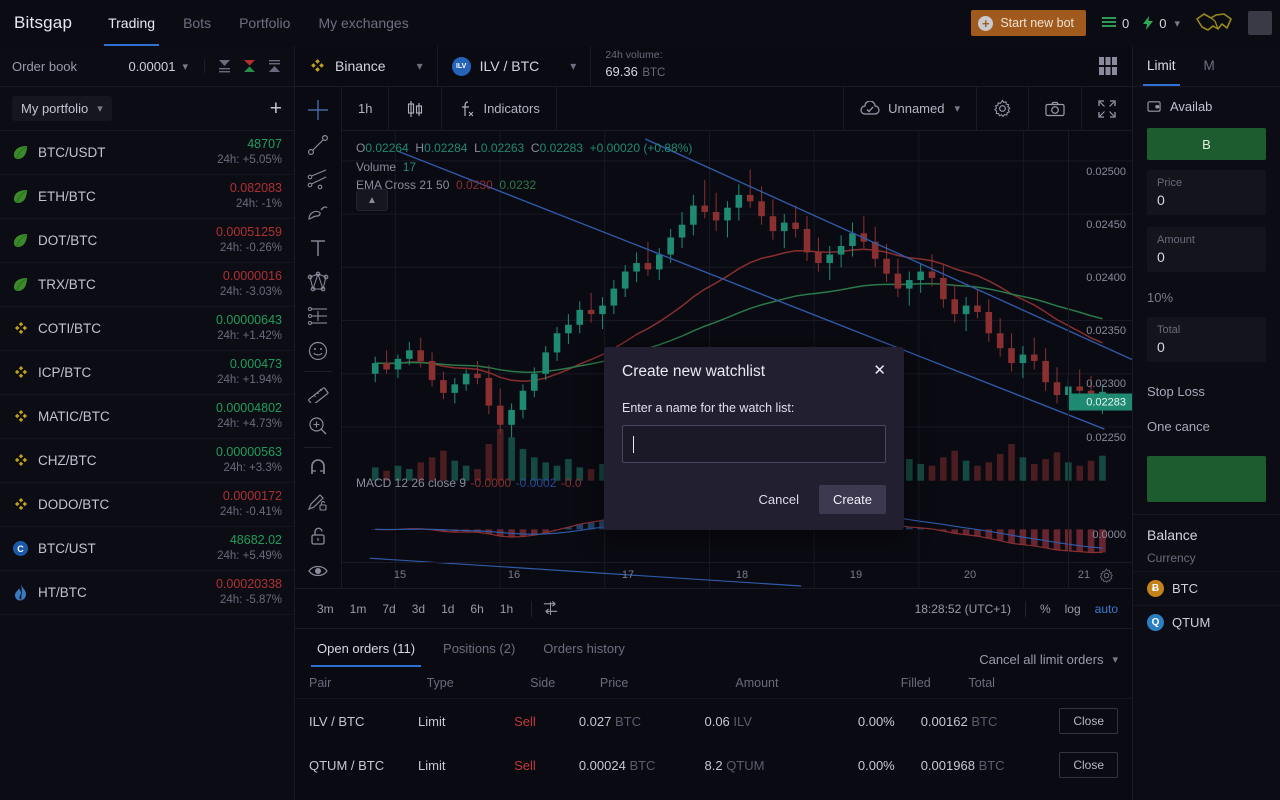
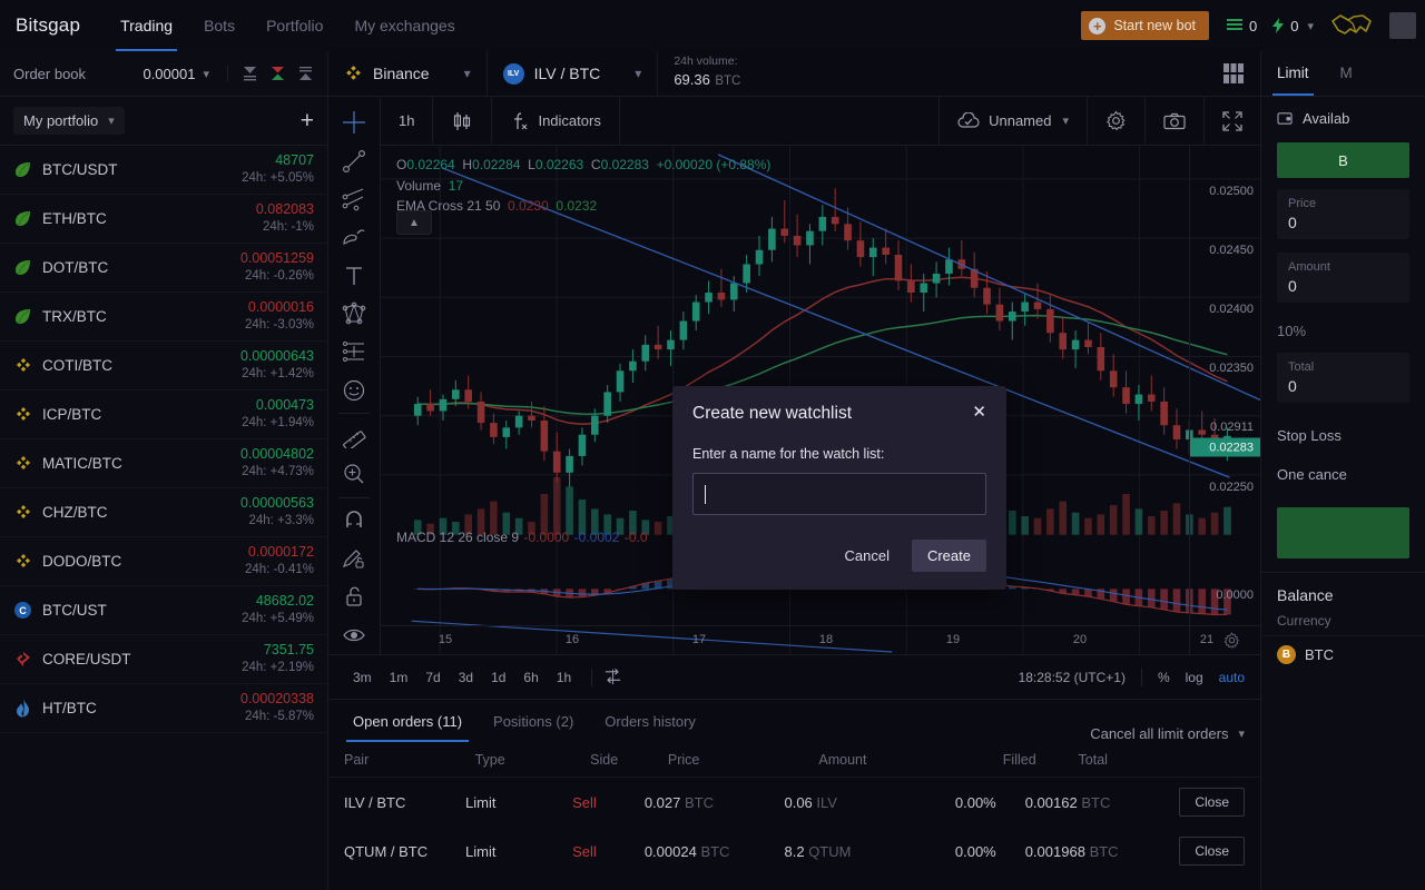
  Bitsgap
  Trading
  Bots
  Portfolio
  My exchanges
  +
  Start new bot
  0
  0
  ▾
  Order book
  0.00001
  ▾
  My portfolio
  ▾
  +
  BTC/USDT
  48707
  24h: +5.05%
  ETH/BTC
  0.082083
  24h: -1%
  DOT/BTC
  0.00051259
  24h: -0.26%
  TRX/BTC
  0.0000016
  24h: -3.03%
  COTI/BTC
  0.00000643
  24h: +1.42%
  ICP/BTC
  0.000473
  24h: +1.94%
  MATIC/BTC
  0.00004802
  24h: +4.73%
  CHZ/BTC
  0.00000563
  24h: +3.3%
  DODO/BTC
  0.0000172
  24h: -0.41%
  C
  BTC/UST
  48682.02
  24h: +5.49%
+ CORE/USDT
+ 7351.75
+ 24h: +2.19%
  HT/BTC
  0.00020338
  24h: -5.87%
  Binance
  ▾
  ILV / BTC
  ▾
  24h volume:
  69.36 BTC
  1h
  Indicators
  Unnamed
  ▾
  O0.02264 H0.02284 L0.02263 C0.02283 +0.00020 (+0.88%)
  Volume 17
  EMA Cross 21 50 0.0230 0.0232
  ▲
  MACD 12 26 close 9 -0.0000 -0.0002 -0.0
  0.02500
  0.02450
  0.02400
  0.02350
- 0.02300
+ 0.02911
  0.02283
  0.02250
  0.0000
  15
  16
  17
  18
  19
  20
  21
  3m
  1m
  7d
  3d
  1d
  6h
  1h
  18:28:52 (UTC+1)
  %
  log
  auto
  Open orders (11)
  Positions (2)
  Orders history
  Cancel all limit orders
  ▾
  Pair
  Type
  Side
  Price
  Amount
  Filled
  Total
  ILV / BTC
  Limit
  Sell
  0.027 BTC
  0.06 ILV
  0.00%
  0.00162 BTC
  Close
  QTUM / BTC
  Limit
  Sell
  0.00024 BTC
  8.2 QTUM
  0.00%
  0.001968 BTC
  Close
  Limit
  M
  Availab
  B
  Price
  0
  Amount
  0
  10%
  Total
  0
  Stop Loss
  One cance
  Balance
  Currency
  Ƀ
  BTC
- Q
- QTUM
  Create new watchlist
  ✕
  Enter a name for the watch list:
  Cancel
  Create
